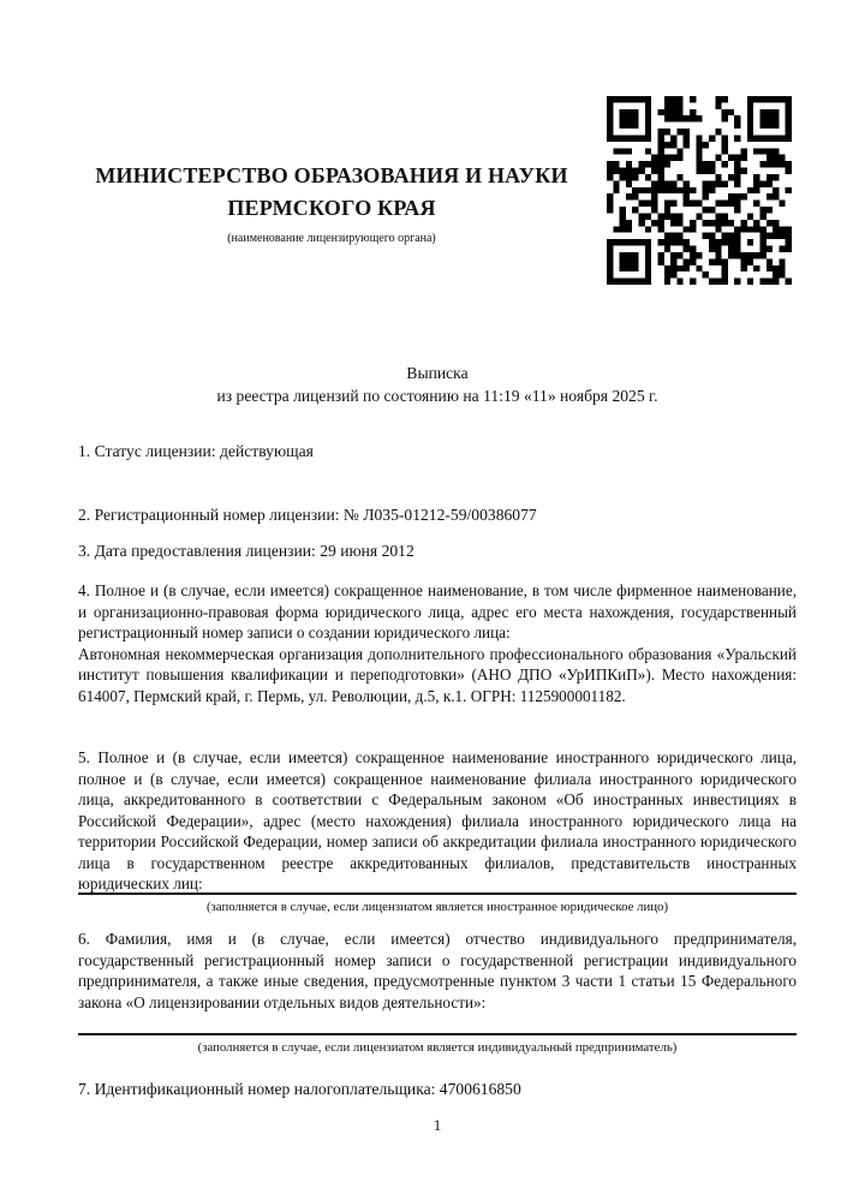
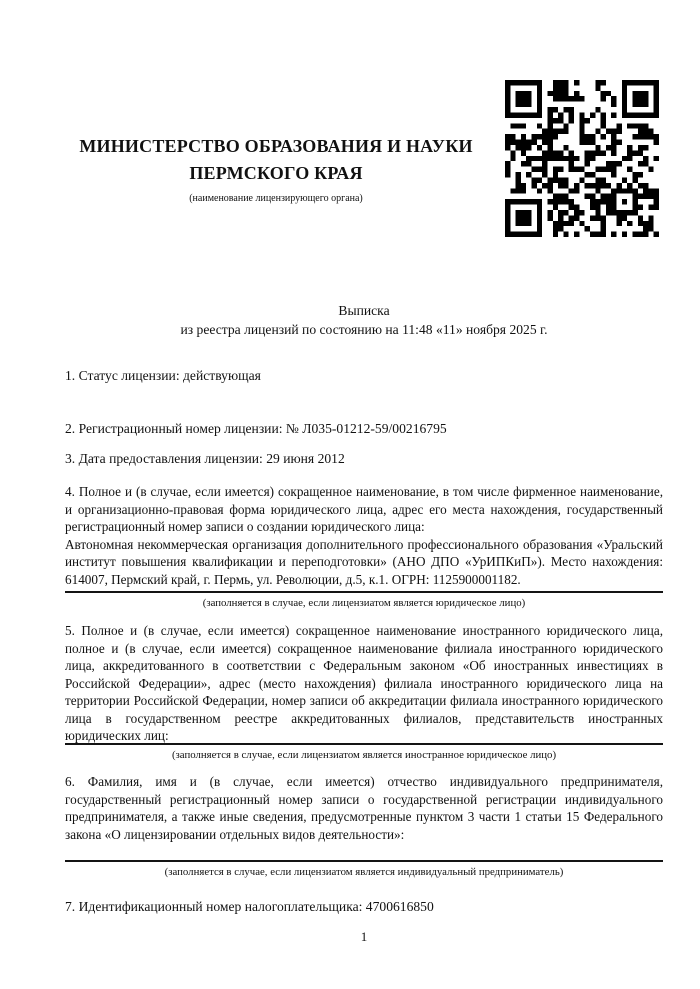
  МИНИСТЕРСТВО ОБРАЗОВАНИЯ И НАУКИ
  ПЕРМСКОГО КРАЯ
  (наименование лицензирующего органа)
  Выписка
- из реестра лицензий по состоянию на 11:19 «11» ноября 2025 г.
+ из реестра лицензий по состоянию на 11:48 «11» ноября 2025 г.
  1. Статус лицензии: действующая
- 2. Регистрационный номер лицензии: № Л035-01212-59/00386077
+ 2. Регистрационный номер лицензии: № Л035-01212-59/00216795
  3. Дата предоставления лицензии: 29 июня 2012
  4. Полное и (в случае, если имеется) сокращенное наименование, в том числе фирменное наименование, и организационно-правовая форма юридического лица, адрес его места нахождения, государственный регистрационный номер записи о создании юридического лица:
  Автономная некоммерческая организация дополнительного профессионального образования «Уральский институт повышения квалификации и переподготовки» (АНО ДПО «УрИПКиП»). Место нахождения: 614007, Пермский край, г. Пермь, ул. Революции, д.5, к.1. ОГРН: 1125900001182.
+ (заполняется в случае, если лицензиатом является юридическое лицо)
  5. Полное и (в случае, если имеется) сокращенное наименование иностранного юридического лица, полное и (в случае, если имеется) сокращенное наименование филиала иностранного юридического лица, аккредитованного в соответствии с Федеральным законом «Об иностранных инвестициях в Российской Федерации», адрес (место нахождения) филиала иностранного юридического лица на территории Российской Федерации, номер записи об аккредитации филиала иностранного юридического лица в государственном реестре аккредитованных филиалов, представительств иностранных юридических лиц:
  (заполняется в случае, если лицензиатом является иностранное юридическое лицо)
  6. Фамилия, имя и (в случае, если имеется) отчество индивидуального предпринимателя, государственный регистрационный номер записи о государственной регистрации индивидуального предпринимателя, а также иные сведения, предусмотренные пунктом 3 части 1 статьи 15 Федерального закона «О лицензировании отдельных видов деятельности»:
  (заполняется в случае, если лицензиатом является индивидуальный предприниматель)
  7. Идентификационный номер налогоплательщика: 4700616850
  1
